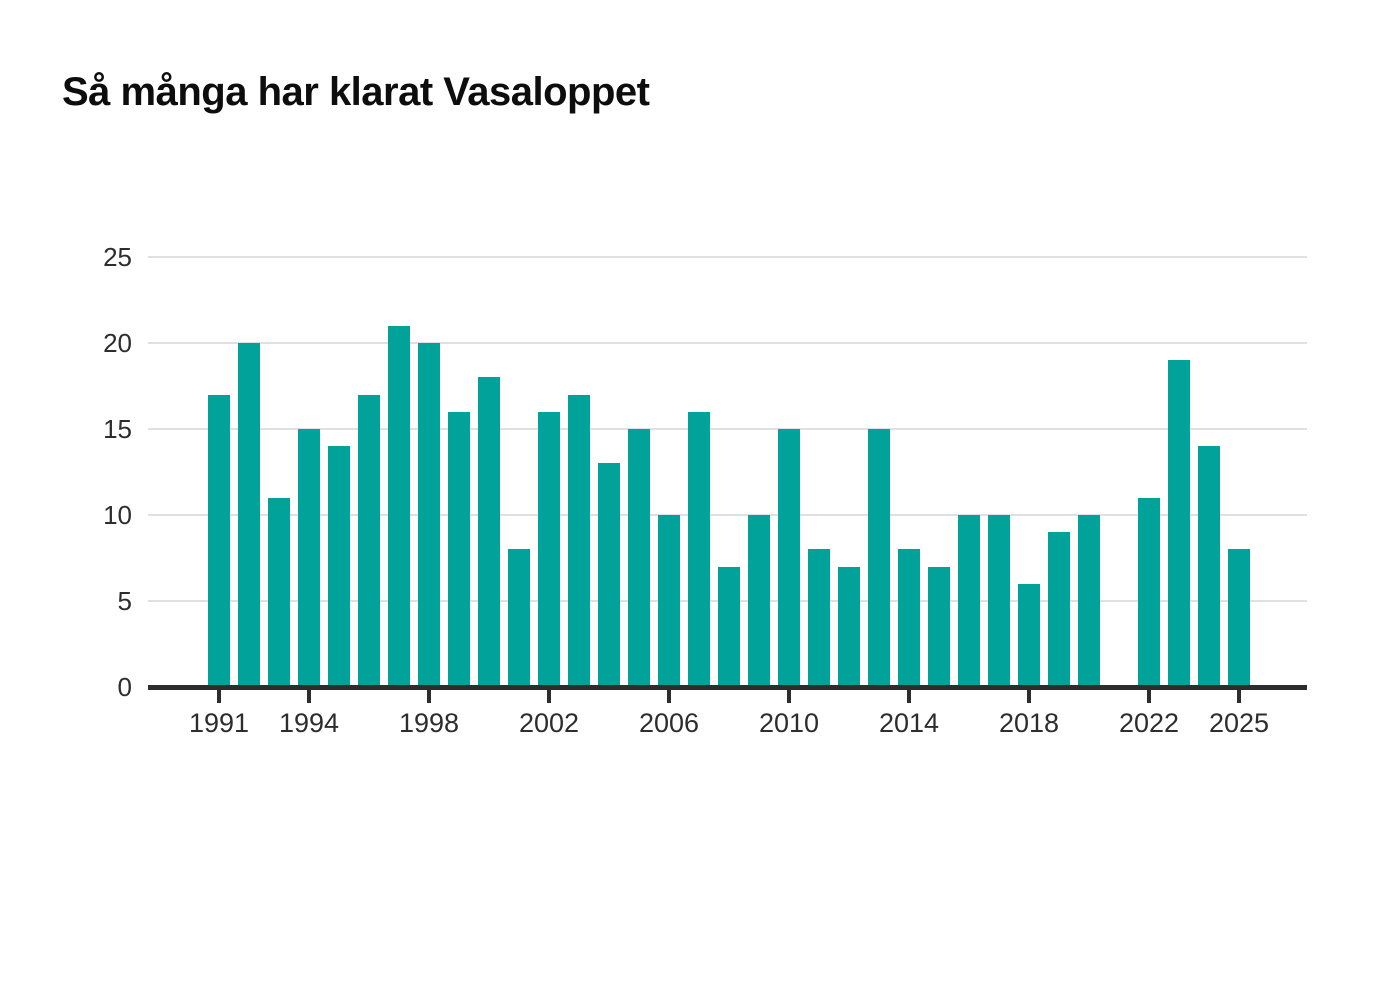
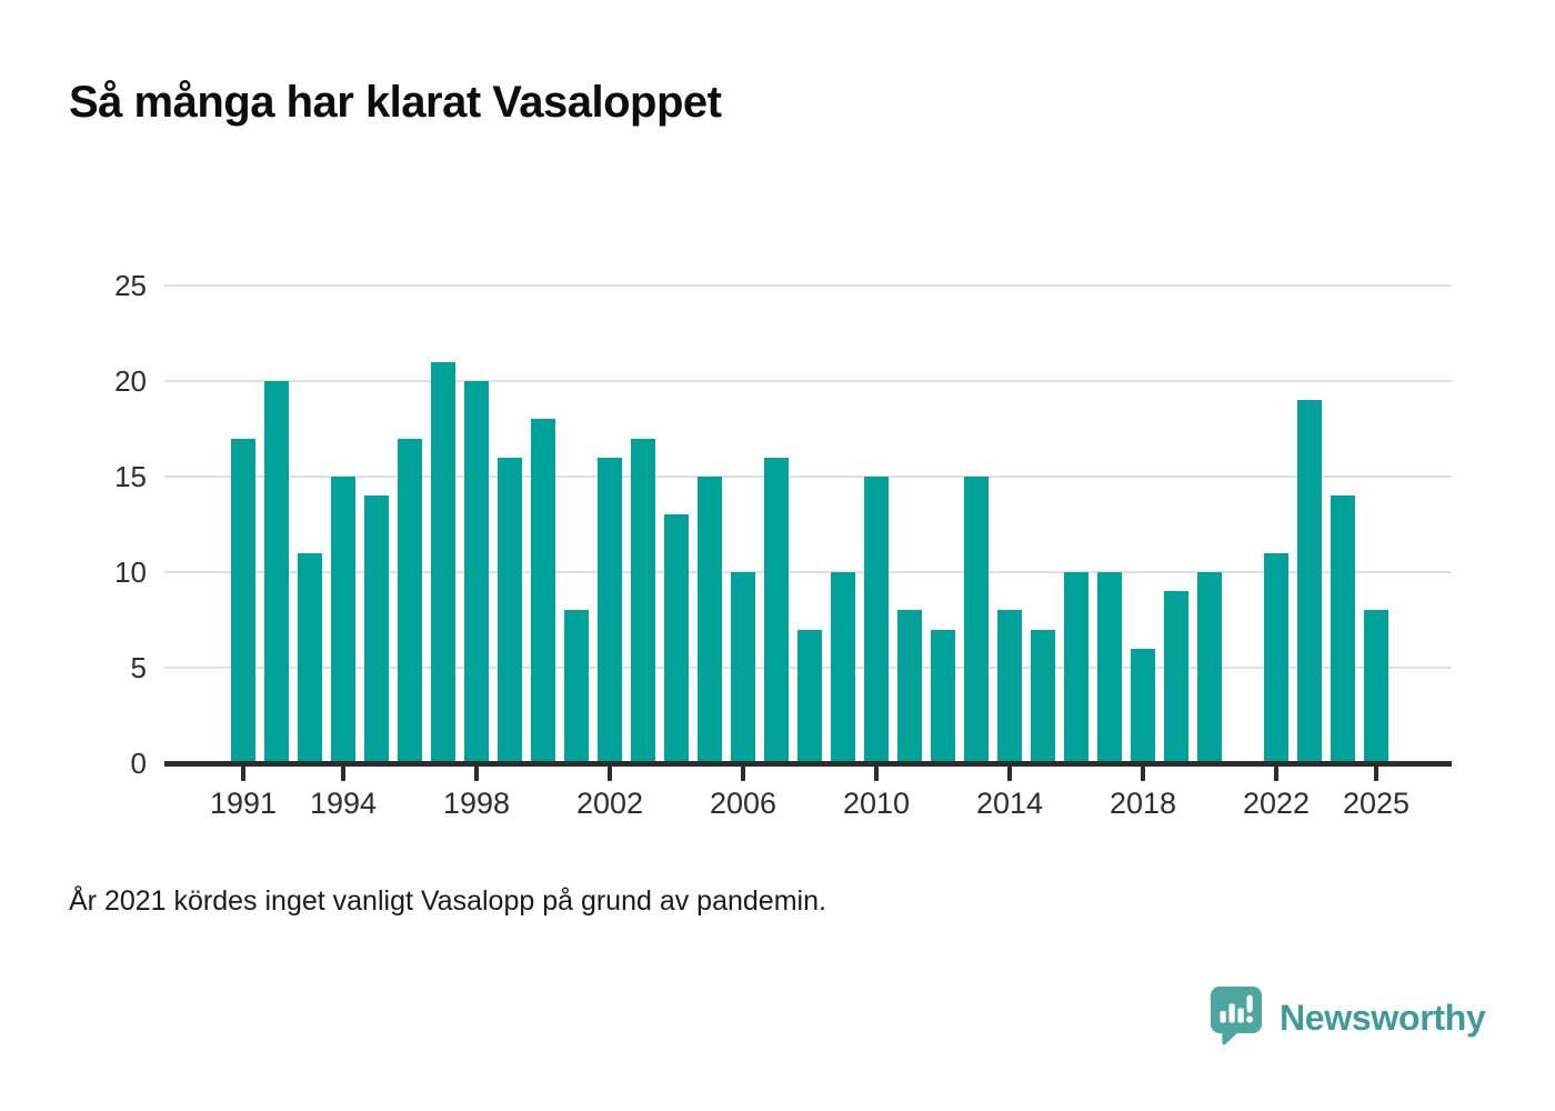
  Så många har klarat Vasaloppet
  0
  5
  10
  15
  20
  25
  1991
  1994
  1998
  2002
  2006
  2010
  2014
  2018
  2022
  2025
+ År 2021 kördes inget vanligt Vasalopp på grund av pandemin.
+ Newsworthy
